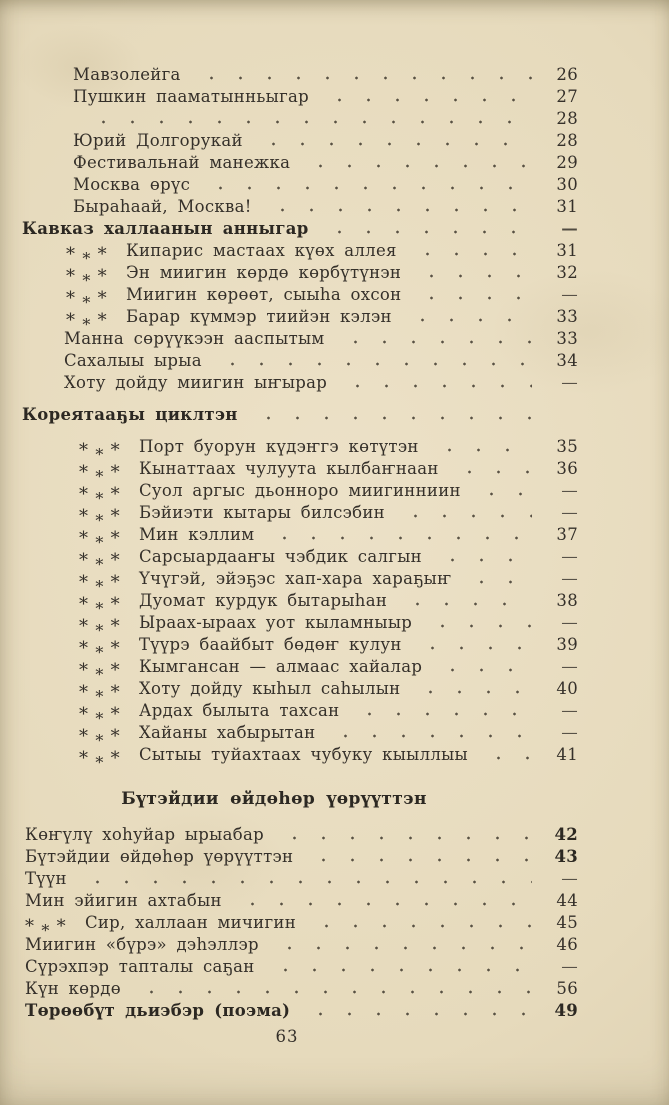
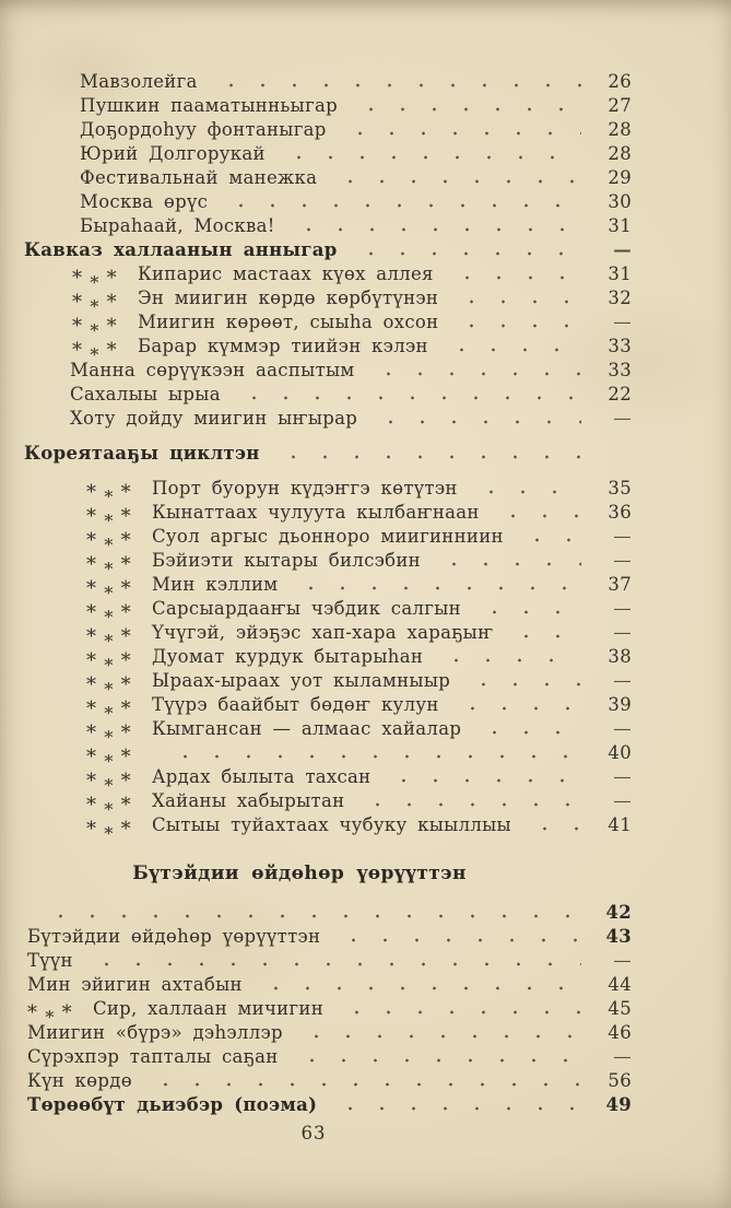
  Мавзолейга
  26
  Пушкин пааматынньыгар
  27
+ Доҕордоһуу фонтаныгар
  28
  Юрий Долгорукай
  28
  Фестивальнай манежка
  29
  Москва өрүс
  30
  Быраһаай, Москва!
  31
  Кавказ халлаанын анныгар
  —
  * * *
  Кипарис мастаах күөх аллея
  31
  * * *
  Эн миигин көрдө көрбүтүнэн
  32
  * * *
  Миигин көрөөт, сыыһа охсон
  —
  * * *
  Барар күммэр тиийэн кэлэн
  33
  Манна сөрүүкээн ааспытым
  33
  Сахалыы ырыа
- 34
+ 22
  Хоту дойду миигин ыҥырар
  —
  Кореятааҕы циклтэн
  * * *
  Порт буорун күдэҥгэ көтүтэн
  35
  * * *
  Кынаттаах чулуута кылбаҥнаан
  36
  * * *
  Суол аргыс дьонноро миигинниин
  —
  * * *
  Бэйиэти кытары билсэбин
  —
  * * *
  Мин кэллим
  37
  * * *
  Сарсыардааҥы чэбдик салгын
  —
  * * *
  Үчүгэй, эйэҕэс хап-хара хараҕыҥ
  —
  * * *
  Дуомат курдук бытарыһан
  38
  * * *
  Ыраах-ыраах уот кыламныыр
  —
  * * *
  Түүрэ баайбыт бөдөҥ кулун
  39
  * * *
  Кымгансан — алмаас хайалар
  —
  * * *
- Хоту дойду кыһыл саһылын
  40
  * * *
  Ардах былыта тахсан
  —
  * * *
  Хайаны хабырытан
  —
  * * *
  Сытыы туйахтаах чубуку кыыллыы
  41
  Бүтэйдии өйдөһөр үөрүүттэн
- Көҥүлү хоһуйар ырыабар
  42
  Бүтэйдии өйдөһөр үөрүүттэн
  43
  Түүн
  —
  Мин эйигин ахтабын
  44
  * * *
  Сир, халлаан мичигин
  45
  Миигин «бүрэ» дэһэллэр
  46
  Сүрэхпэр тапталы саҕан
  —
  Күн көрдө
  56
  Төрөөбүт дьиэбэр (поэма)
  49
  63
